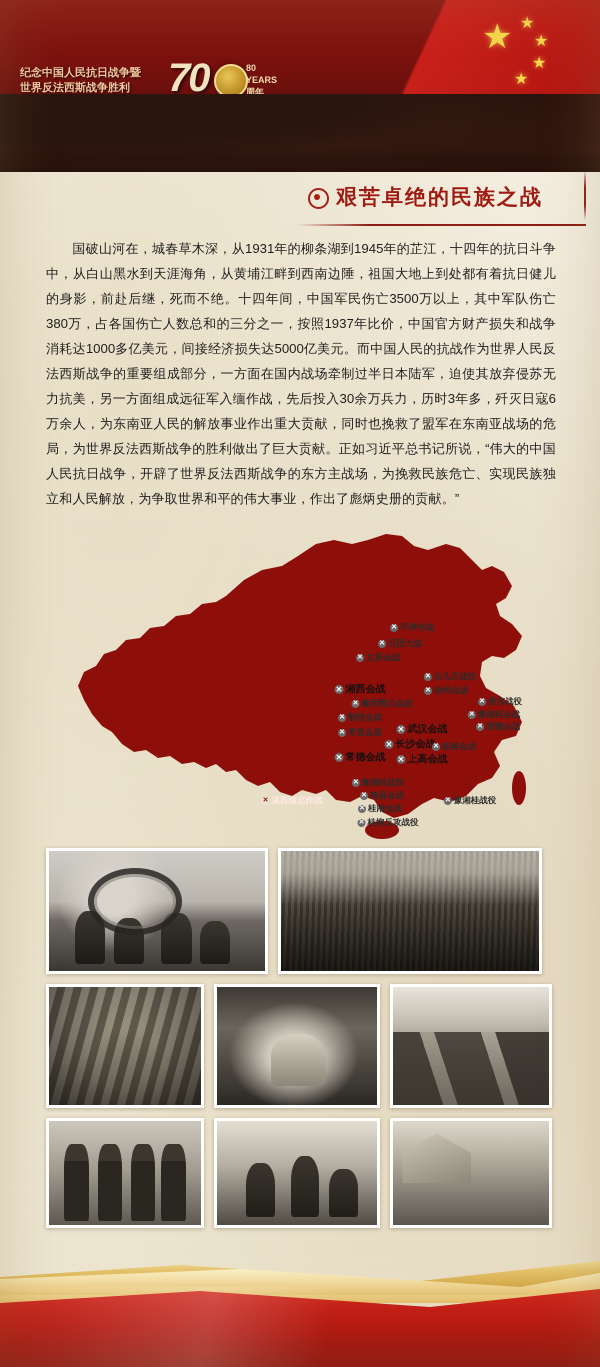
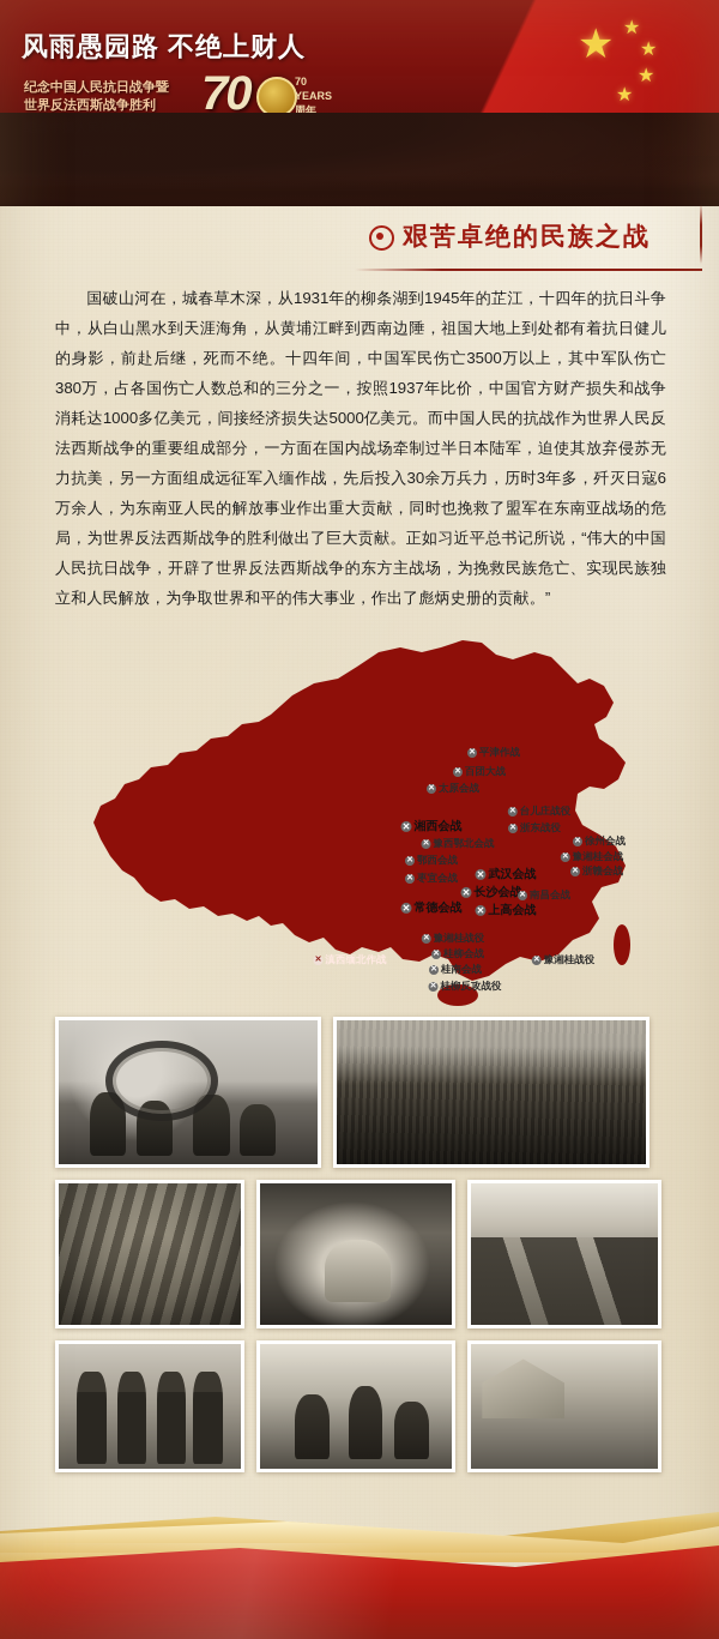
  ★
  ★
  ★
  ★
  ★
+ 风雨愚园路 不绝上财人
  纪念中国人民抗日战争暨
  世界反法西斯战争胜利
  70
- 80 YEARS
+ 70 YEARS
  周年
  艰苦卓绝的民族之战
  国破山河在，城春草木深，从1931年的柳条湖到1945年的芷江，十四年的抗日斗争中，从白山黑水到天涯海角，从黄埔江畔到西南边陲，祖国大地上到处都有着抗日健儿的身影，前赴后继，死而不绝。十四年间，中国军民伤亡3500万以上，其中军队伤亡380万，占各国伤亡人数总和的三分之一，按照1937年比价，中国官方财产损失和战争消耗达1000多亿美元，间接经济损失达5000亿美元。而中国人民的抗战作为世界人民反法西斯战争的重要组成部分，一方面在国内战场牵制过半日本陆军，迫使其放弃侵苏无力抗美，另一方面组成远征军入缅作战，先后投入30余万兵力，历时3年多，歼灭日寇6万余人，为东南亚人民的解放事业作出重大贡献，同时也挽救了盟军在东南亚战场的危局，为世界反法西斯战争的胜利做出了巨大贡献。正如习近平总书记所说，“伟大的中国人民抗日战争，开辟了世界反法西斯战争的东方主战场，为挽救民族危亡、实现民族独立和人民解放，为争取世界和平的伟大事业，作出了彪炳史册的贡献。”
  平津作战
  百团大战
  太原会战
  台儿庄战役
- 徐州会战
+ 浙东战役
  ✕ 湘西会战
  豫西鄂北会战
- 浙东战役
+ 徐州会战
  鄂西会战
  豫湘桂会战
  浙赣会战
  ✕ 武汉会战
  枣宜会战
  ✕ 长沙会战
- 桂柳会战
+ 南昌会战
  ✕ 常德会战
  ✕ 上高会战
  豫湘桂战役
- 南昌会战
+ 桂柳会战
  桂南会战
  滇西缅北作战
  桂柳反攻战役
  豫湘桂战役
